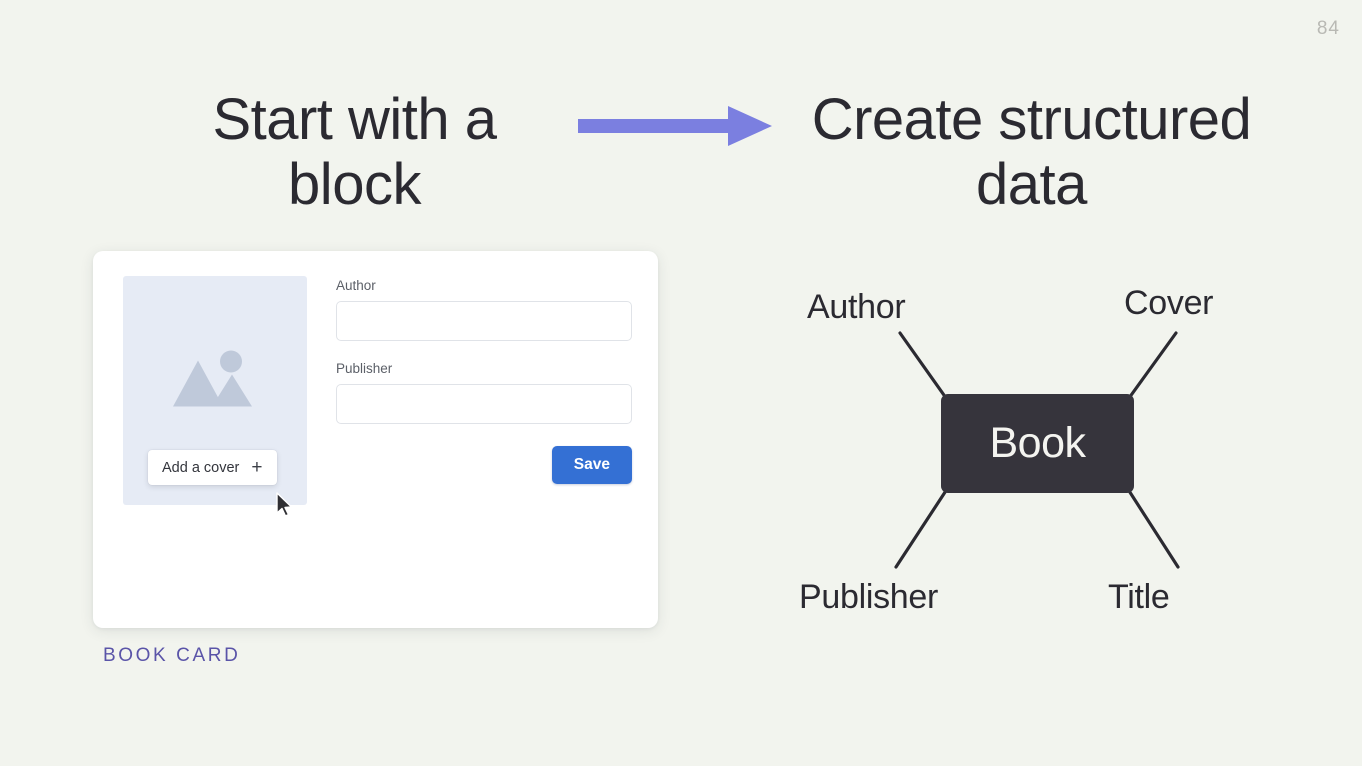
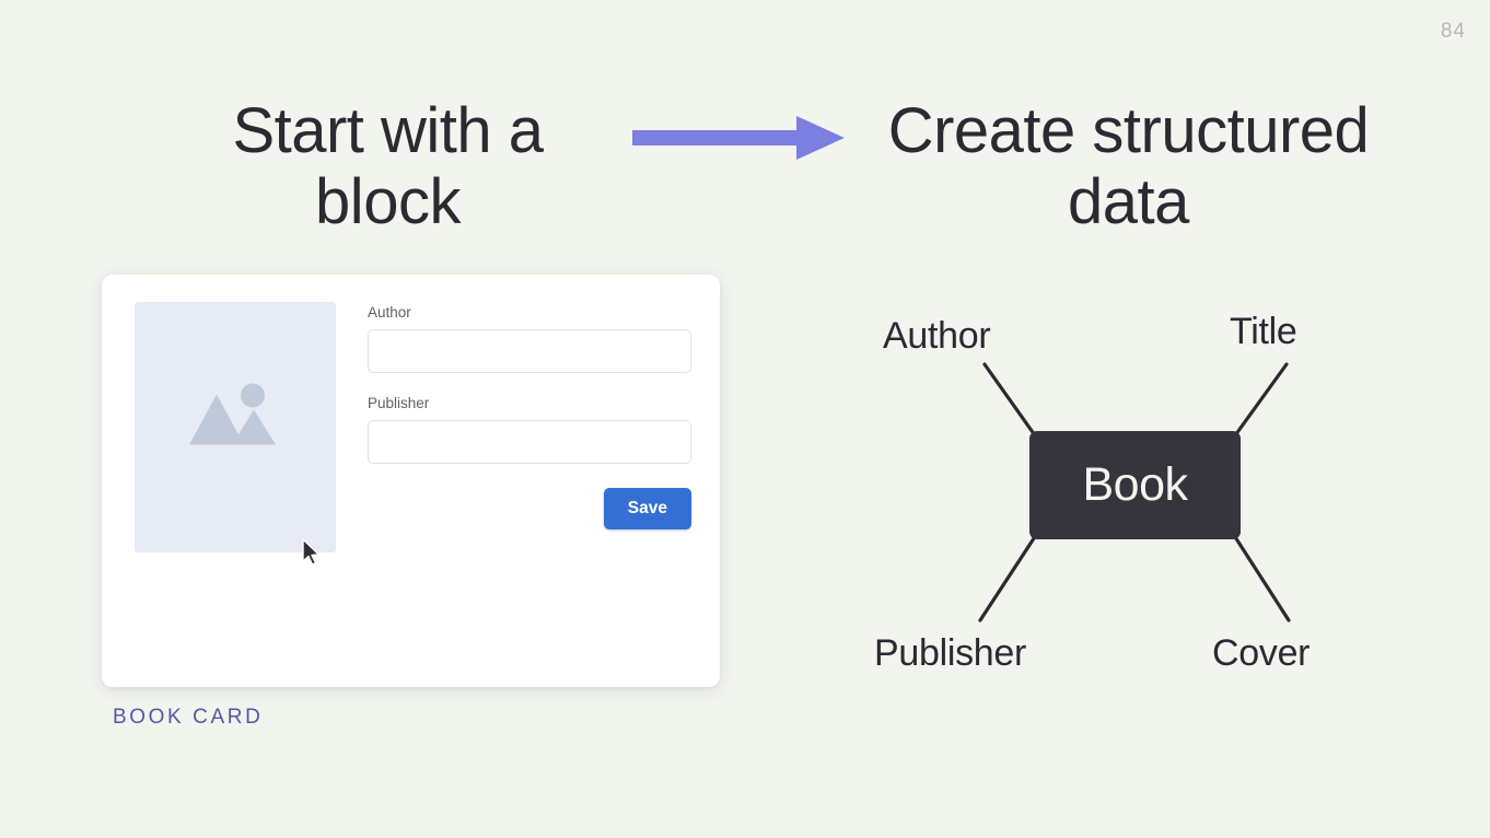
  84
  Start with a block
  Create structured data
- Add a cover
- +
  Author
  Publisher
  Save
  BOOK CARD
  Book
  Author
- Cover
+ Title
  Publisher
- Title
+ Cover
